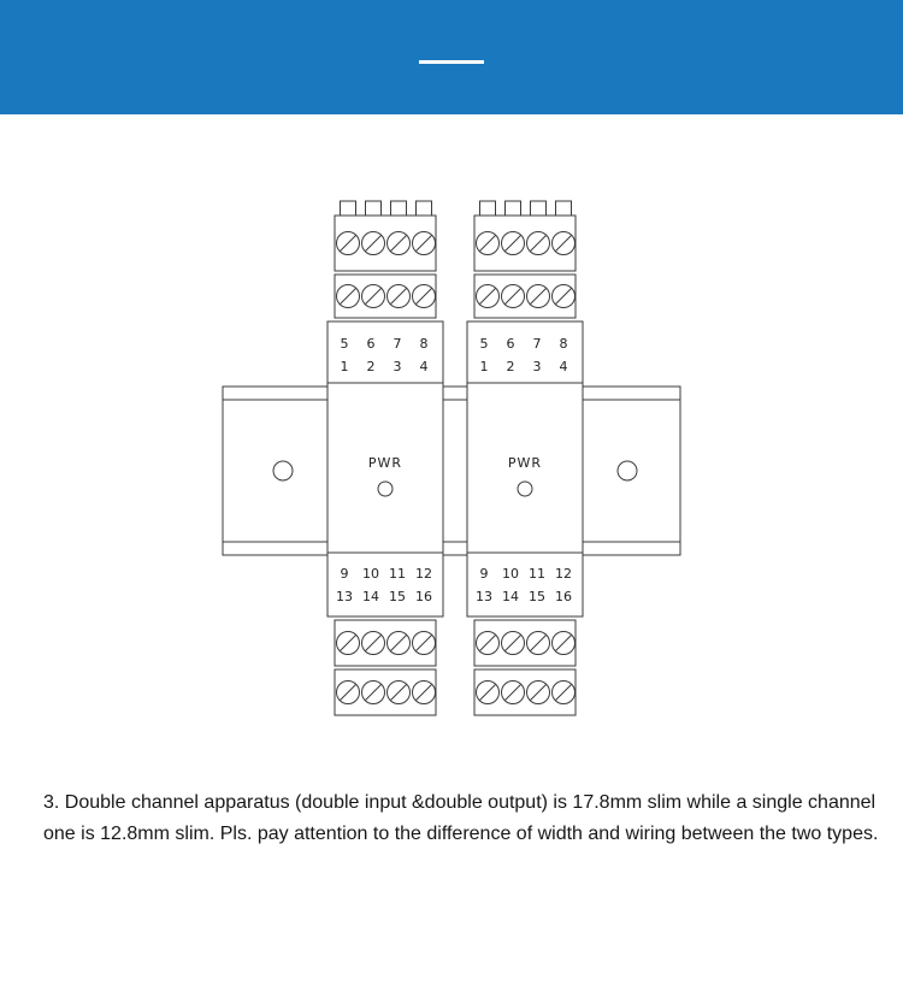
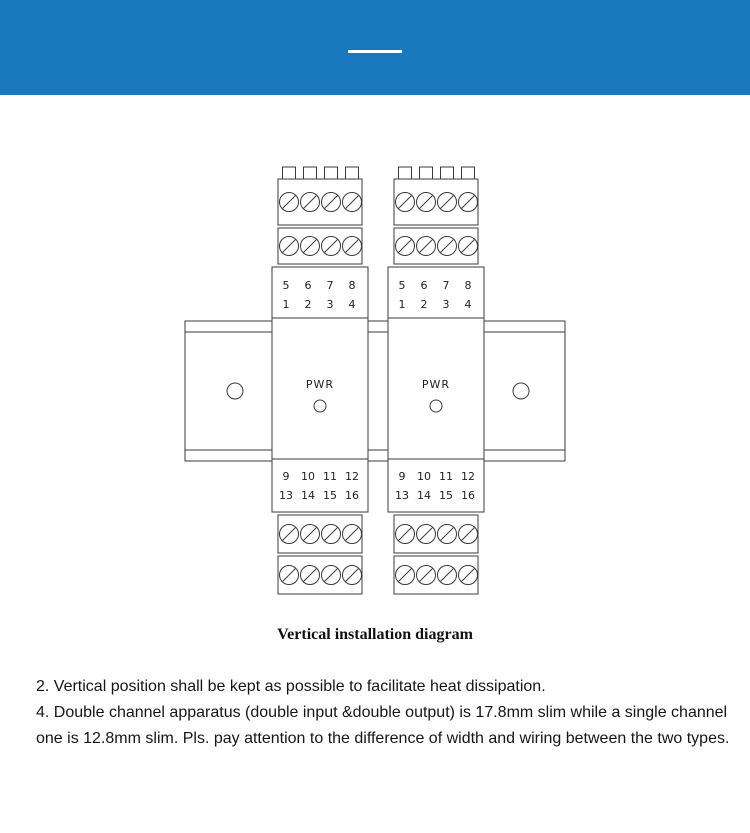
+ Vertical installation diagram
+ 2. Vertical position shall be kept as possible to facilitate heat dissipation.
- 3. Double channel apparatus (double input &double output) is 17.8mm slim while a single channel one is 12.8mm slim. Pls. pay attention to the difference of width and wiring between the two types.
+ 4. Double channel apparatus (double input &double output) is 17.8mm slim while a single channel one is 12.8mm slim. Pls. pay attention to the difference of width and wiring between the two types.
